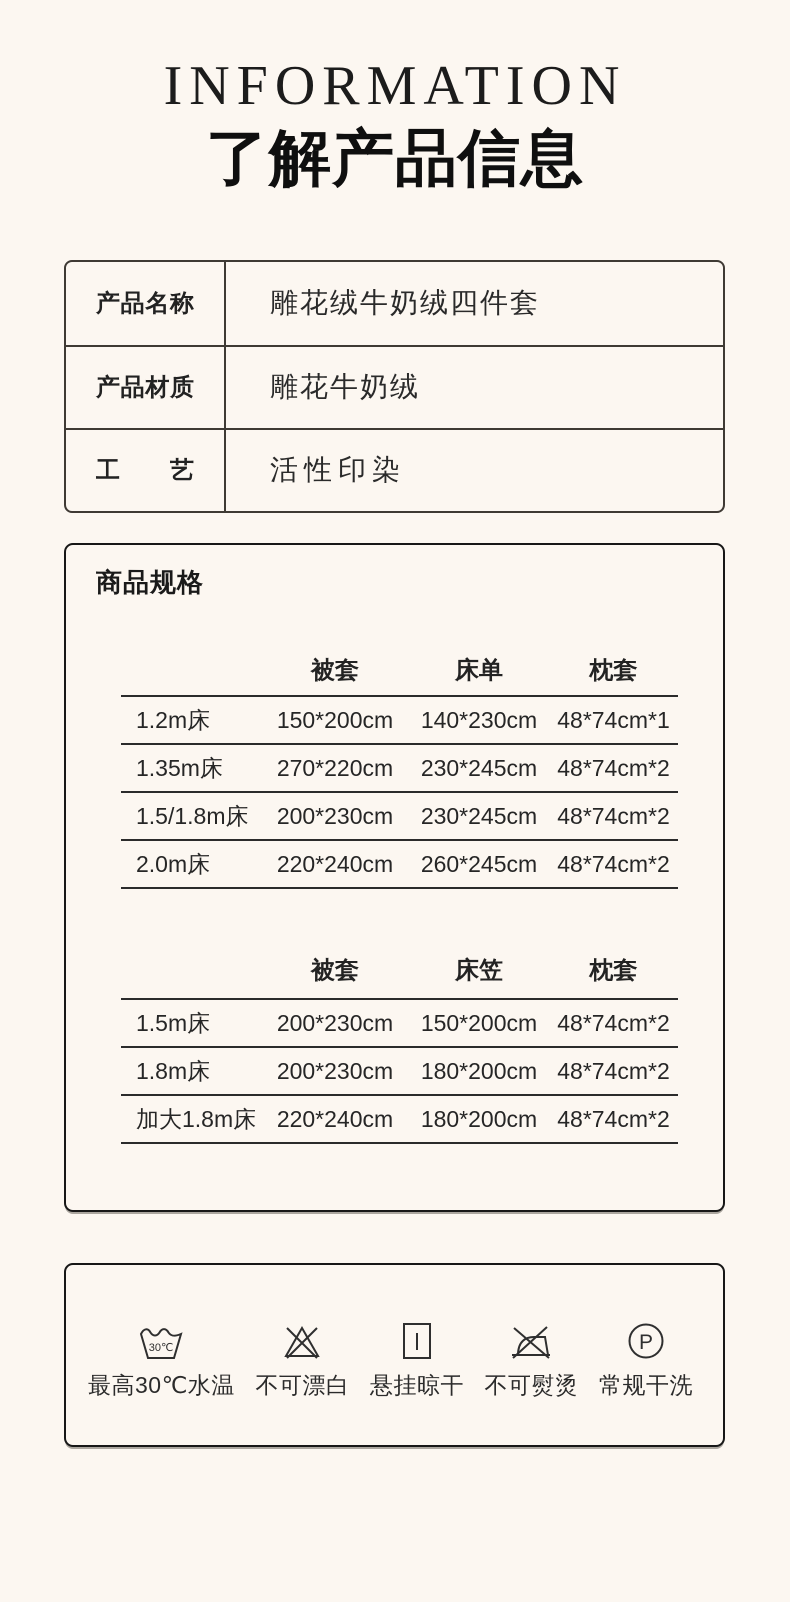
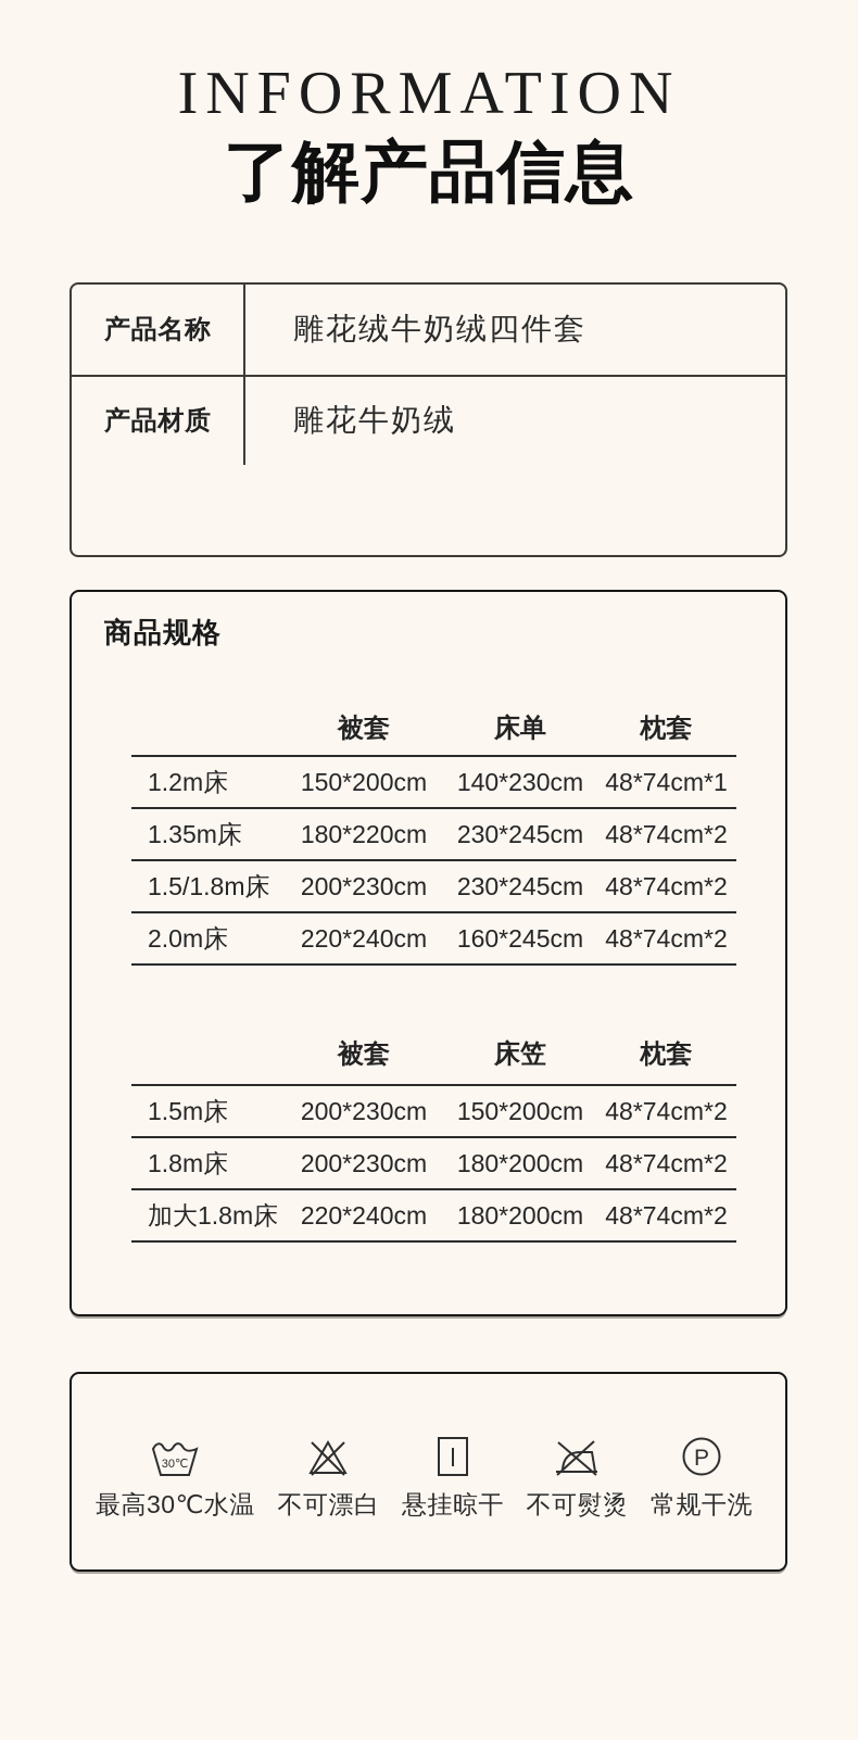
  INFORMATION
  了解产品信息
  产品名称
  雕花绒牛奶绒四件套
  产品材质
  雕花牛奶绒
- 工艺
- 活性印染
  商品规格
  被套
  床单
  枕套
  1.2m床
  150*200cm
  140*230cm
  48*74cm*1
  1.35m床
- 270*220cm
+ 180*220cm
  230*245cm
  48*74cm*2
  1.5/1.8m床
  200*230cm
  230*245cm
  48*74cm*2
  2.0m床
  220*240cm
- 260*245cm
+ 160*245cm
  48*74cm*2
  被套
  床笠
  枕套
  1.5m床
  200*230cm
  150*200cm
  48*74cm*2
  1.8m床
  200*230cm
  180*200cm
  48*74cm*2
  加大1.8m床
  220*240cm
  180*200cm
  48*74cm*2
  30℃
  最高30℃水温
  不可漂白
  悬挂晾干
  不可熨烫
  P
  常规干洗
